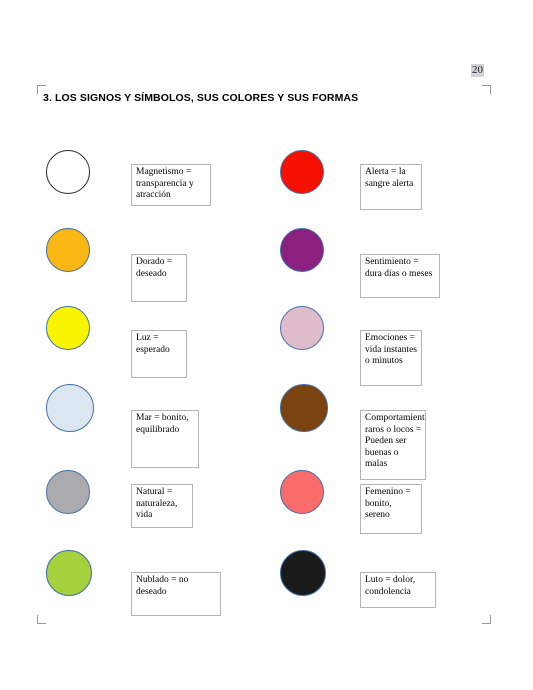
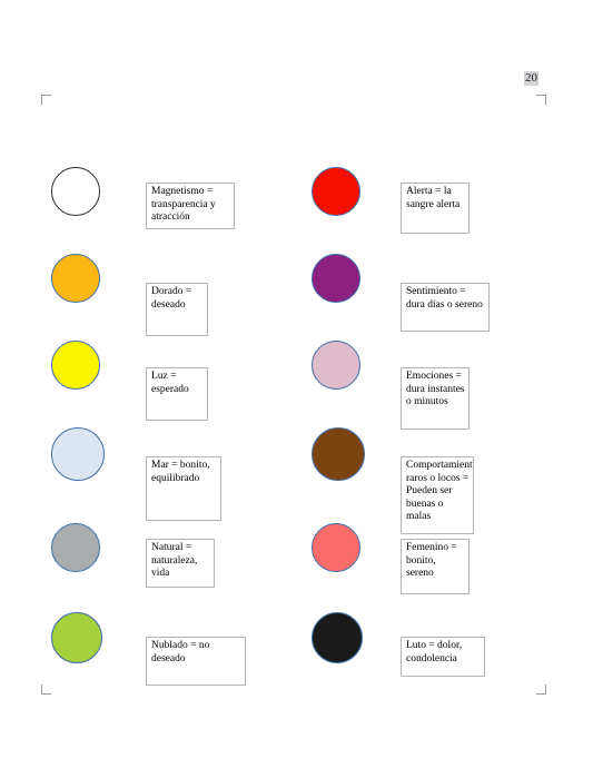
  20
- 3. LOS SIGNOS Y SÍMBOLOS, SUS COLORES Y SUS FORMAS
  Magnetismo = transparencia y atracción
  Alerta = la sangre alerta
  Dorado = deseado
- Sentimiento = dura días o meses
+ Sentimiento = dura días o sereno
  Luz = esperado
- Emociones = vida instantes o minutos
+ Emociones = dura instantes o minutos
  Mar = bonito, equilibrado
  Comportamient raros o locos = Pueden ser buenas o malas
  Natural = naturaleza, vida
  Femenino = bonito, sereno
  Nublado = no deseado
  Luto = dolor, condolencia
